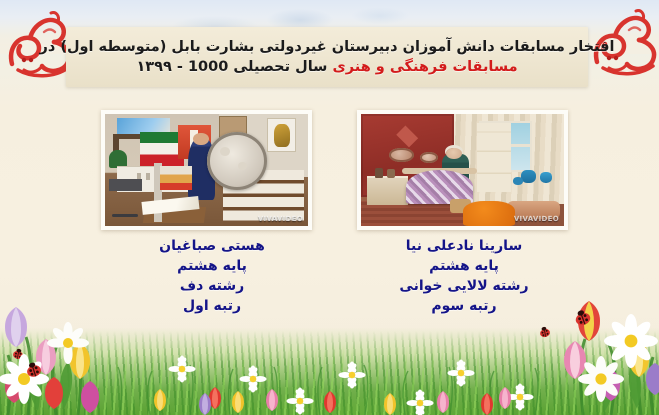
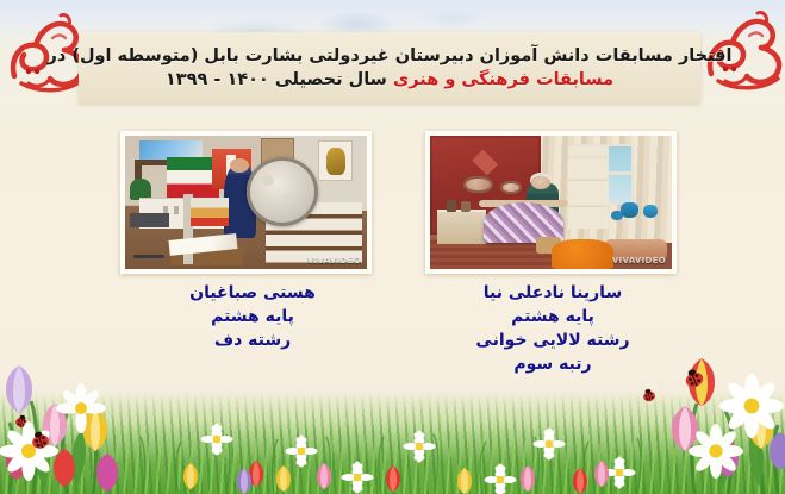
  افتخار مسابقات دانش آموزان دبیرستان غیردولتی بشارت بابل (متوسطه اول) در
- مسابقات فرهنگی و هنری سال تحصیلی 1000 - ۱۳۹۹
+ مسابقات فرهنگی و هنری سال تحصیلی ۱۴۰۰ - ۱۳۹۹
  VIVAVIDEO
  VIVAVIDEO
  هستی صباغیان
  پایه هشتم
  رشته دف
- رتبه اول
  سارینا نادعلی نیا
  پایه هشتم
  رشته لالایی خوانی
  رتبه سوم
